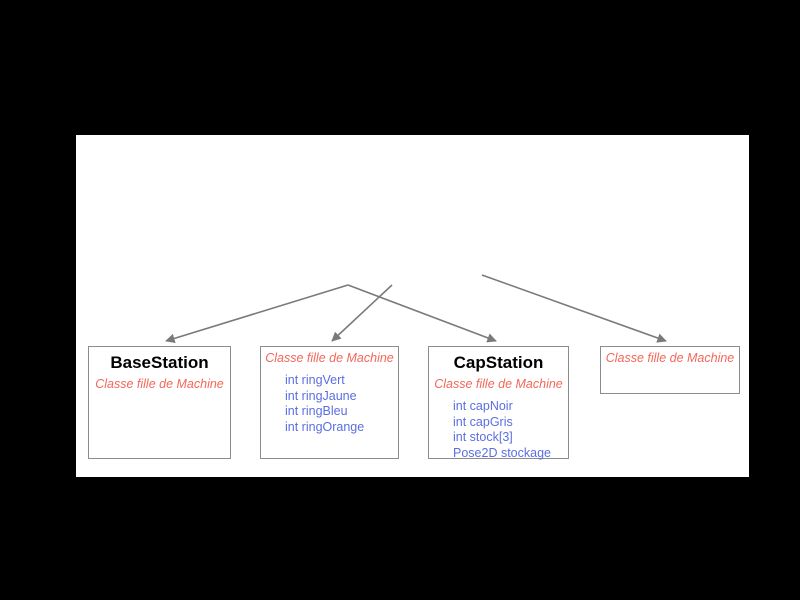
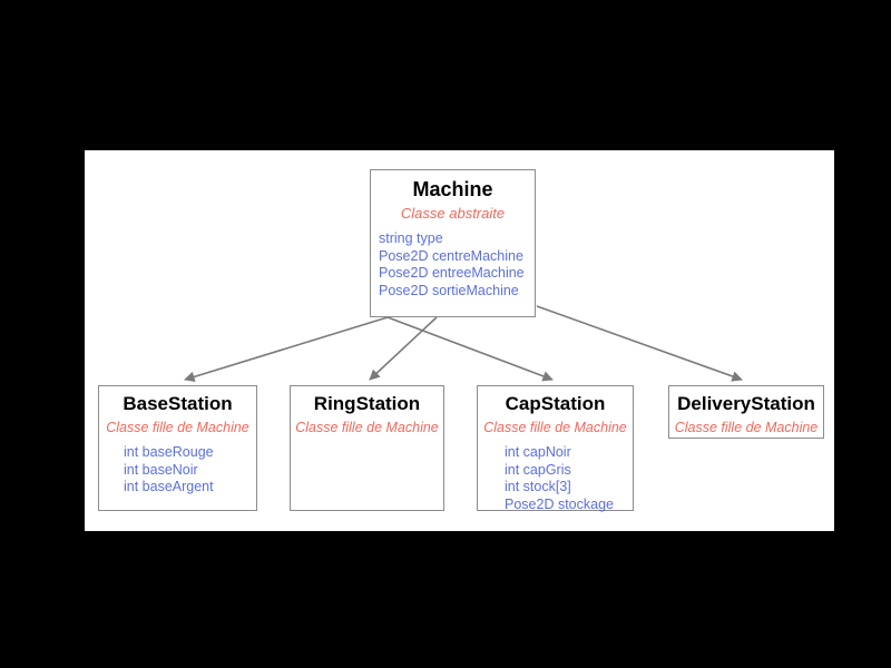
+ Machine
+ Classe abstraite
+ string type
+ Pose2D centreMachine
+ Pose2D entreeMachine
+ Pose2D sortieMachine
  BaseStation
  Classe fille de Machine
+ int baseRouge
+ int baseNoir
+ int baseArgent
+ RingStation
  Classe fille de Machine
- int ringVert
- int ringJaune
- int ringBleu
- int ringOrange
  CapStation
  Classe fille de Machine
  int capNoir
  int capGris
  int stock[3]
  Pose2D stockage
+ DeliveryStation
  Classe fille de Machine
